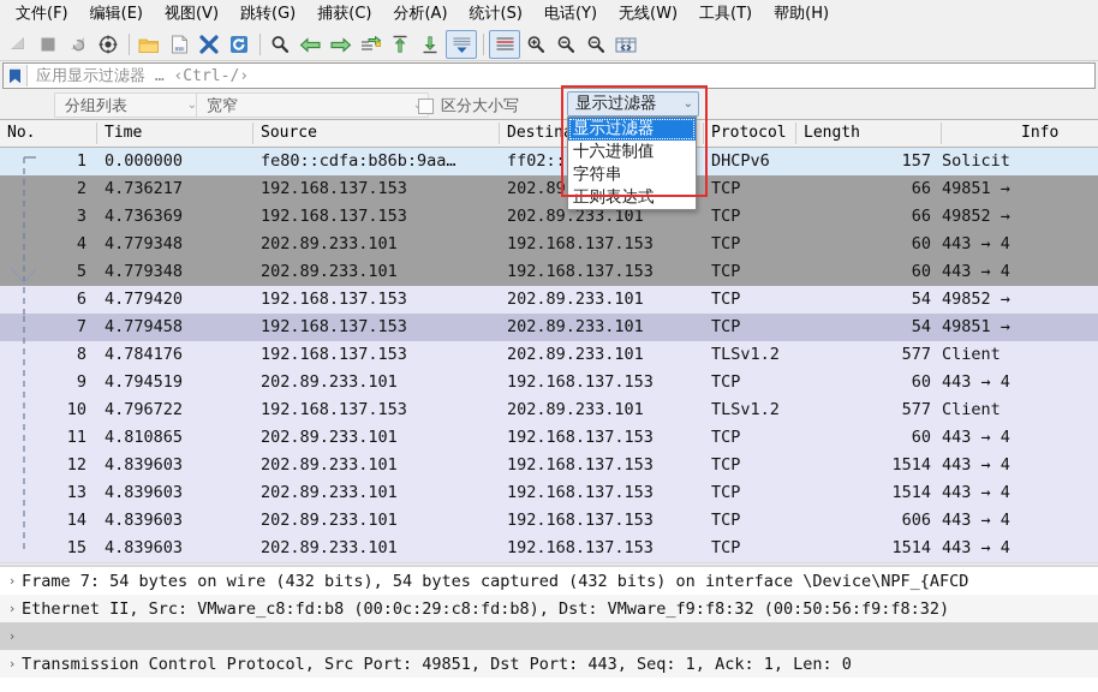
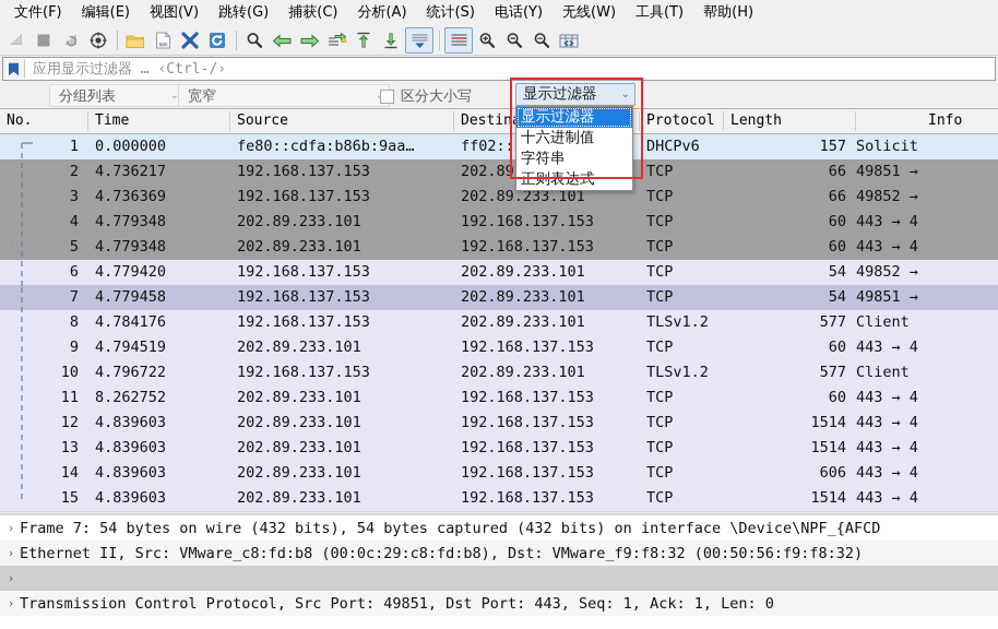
  文件(F)
  编辑(E)
  视图(V)
  跳转(G)
  捕获(C)
  分析(A)
  统计(S)
  电话(Y)
  无线(W)
  工具(T)
  帮助(H)
  应用显示过滤器 … ‹Ctrl-/›
  分组列表
  ⌄
  宽窄
  区分大小写
  No.
  Time
  Source
  Protocol
  Length
  Info
  1
  0.000000
  fe80::cdfa:b86b:9aa…
  DHCPv6
  157
  Solicit
  2
  4.736217
  192.168.137.153
  TCP
  66
  49851 →
  3
  4.736369
  192.168.137.153
  202.89.233.101
  TCP
  66
  49852 →
  4
  4.779348
  202.89.233.101
  192.168.137.153
  TCP
  60
  443 → 4
  5
  4.779348
  202.89.233.101
  192.168.137.153
  TCP
  60
  443 → 4
  6
  4.779420
  192.168.137.153
  202.89.233.101
  TCP
  54
  49852 →
  7
  4.779458
  192.168.137.153
  202.89.233.101
  TCP
  54
  49851 →
  8
  4.784176
  192.168.137.153
  202.89.233.101
  TLSv1.2
  577
  Client
  9
  4.794519
  202.89.233.101
  192.168.137.153
  TCP
  60
  443 → 4
  10
  4.796722
  192.168.137.153
  202.89.233.101
  TLSv1.2
  577
  Client
  11
- 4.810865
+ 8.262752
  202.89.233.101
  192.168.137.153
  TCP
  60
  443 → 4
  12
  4.839603
  202.89.233.101
  192.168.137.153
  TCP
  1514
  443 → 4
  13
  4.839603
  202.89.233.101
  192.168.137.153
  TCP
  1514
  443 → 4
  14
  4.839603
  202.89.233.101
  192.168.137.153
  TCP
  606
  443 → 4
  15
  4.839603
  202.89.233.101
  192.168.137.153
  TCP
  1514
  443 → 4
  ›
  Frame 7: 54 bytes on wire (432 bits), 54 bytes captured (432 bits) on interface \Device\NPF_{AFCD
  ›
  Ethernet II, Src: VMware_c8:fd:b8 (00:0c:29:c8:fd:b8), Dst: VMware_f9:f8:32 (00:50:56:f9:f8:32)
  ›
  ›
  Transmission Control Protocol, Src Port: 49851, Dst Port: 443, Seq: 1, Ack: 1, Len: 0
  显示过滤器
  ⌄
  显示过滤器
  十六进制值
  字符串
  正则表达式
